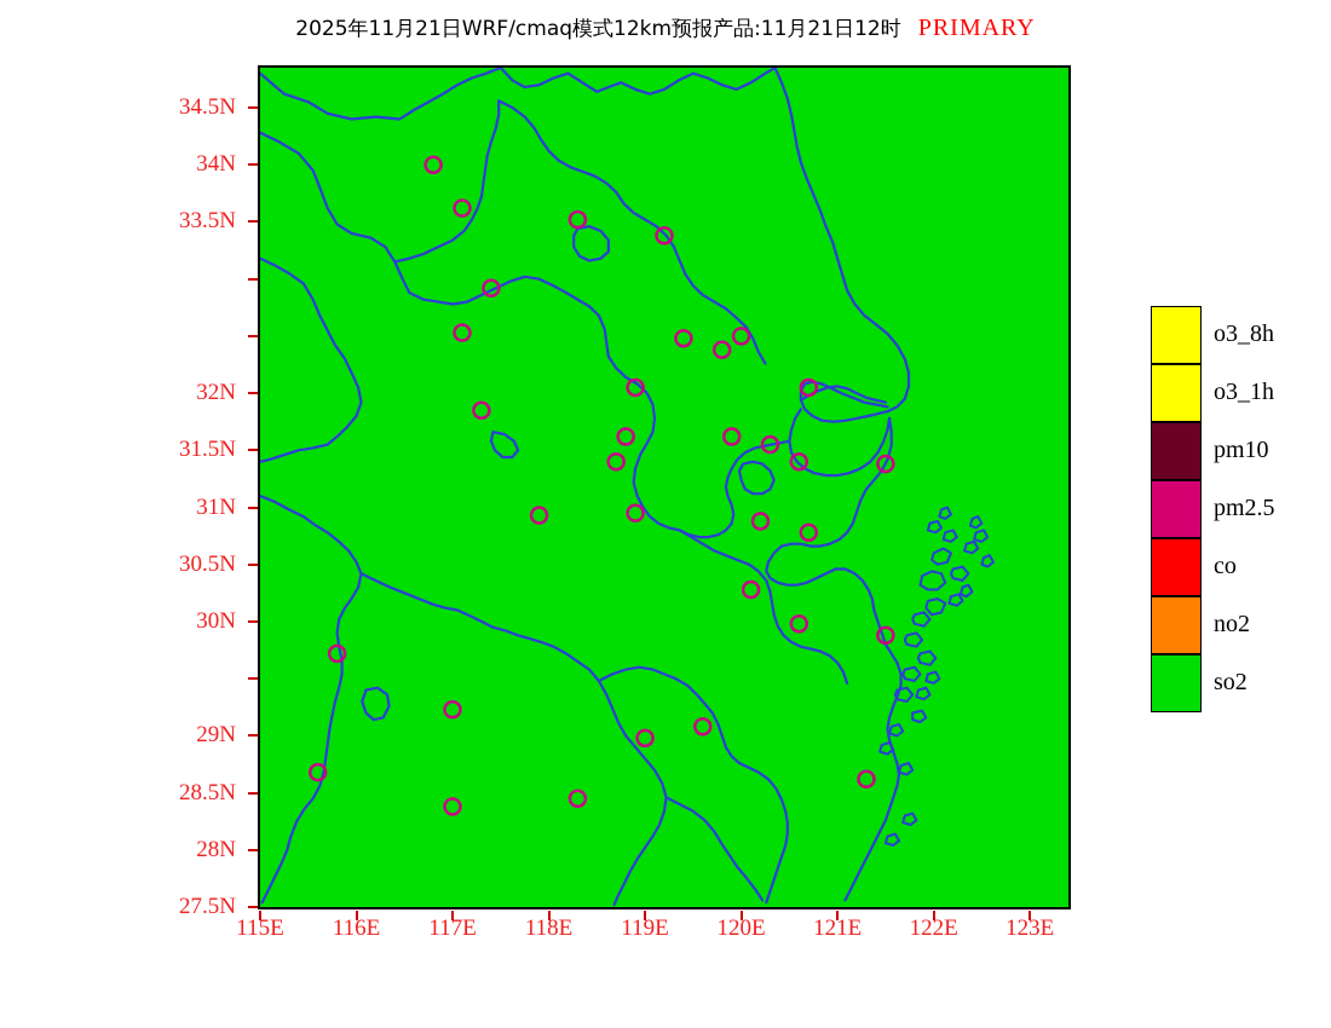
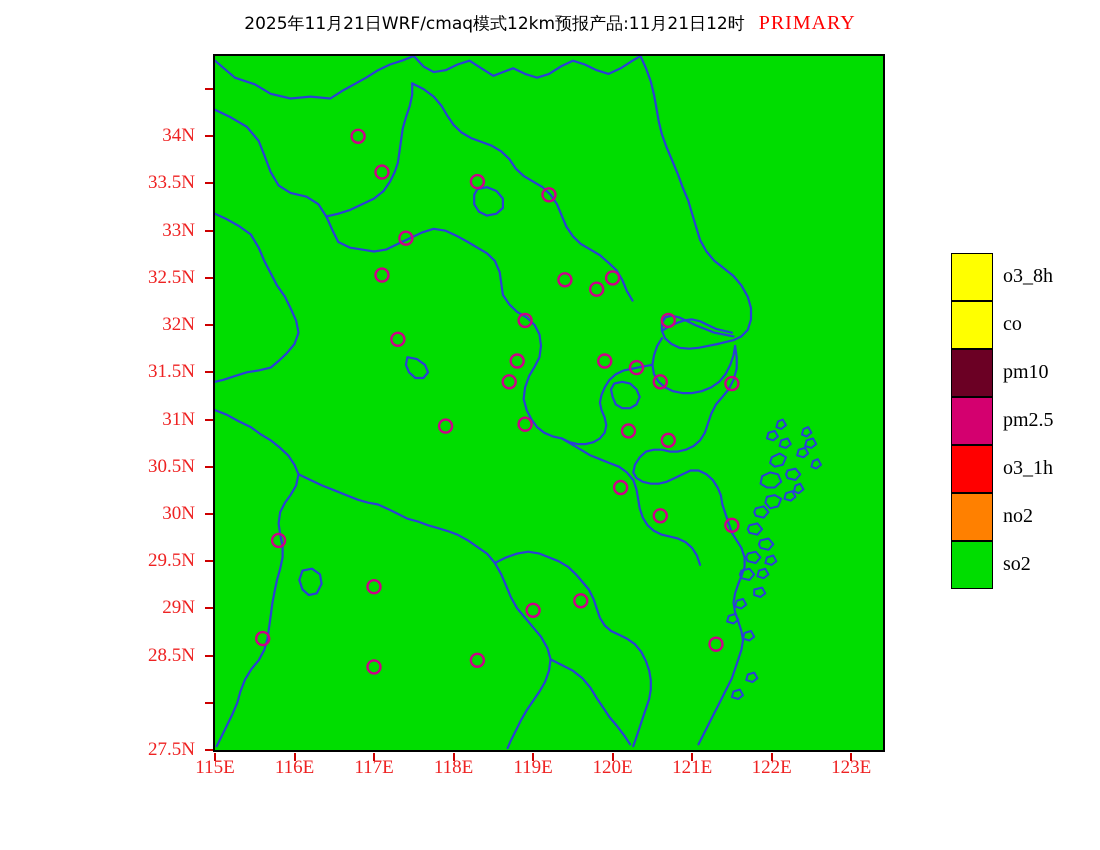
  2025年11月21日WRF/cmaq模式12km预报产品:11月21日12时 PRIMARY
- 34.5N
  34N
  33.5N
+ 33N
+ 32.5N
  32N
  31.5N
  31N
  30.5N
  30N
+ 29.5N
  29N
  28.5N
- 28N
  27.5N
  115E
  116E
  117E
  118E
  119E
  120E
  121E
  122E
  123E
  o3_8h
- o3_1h
+ co
  pm10
  pm2.5
- co
+ o3_1h
  no2
  so2
